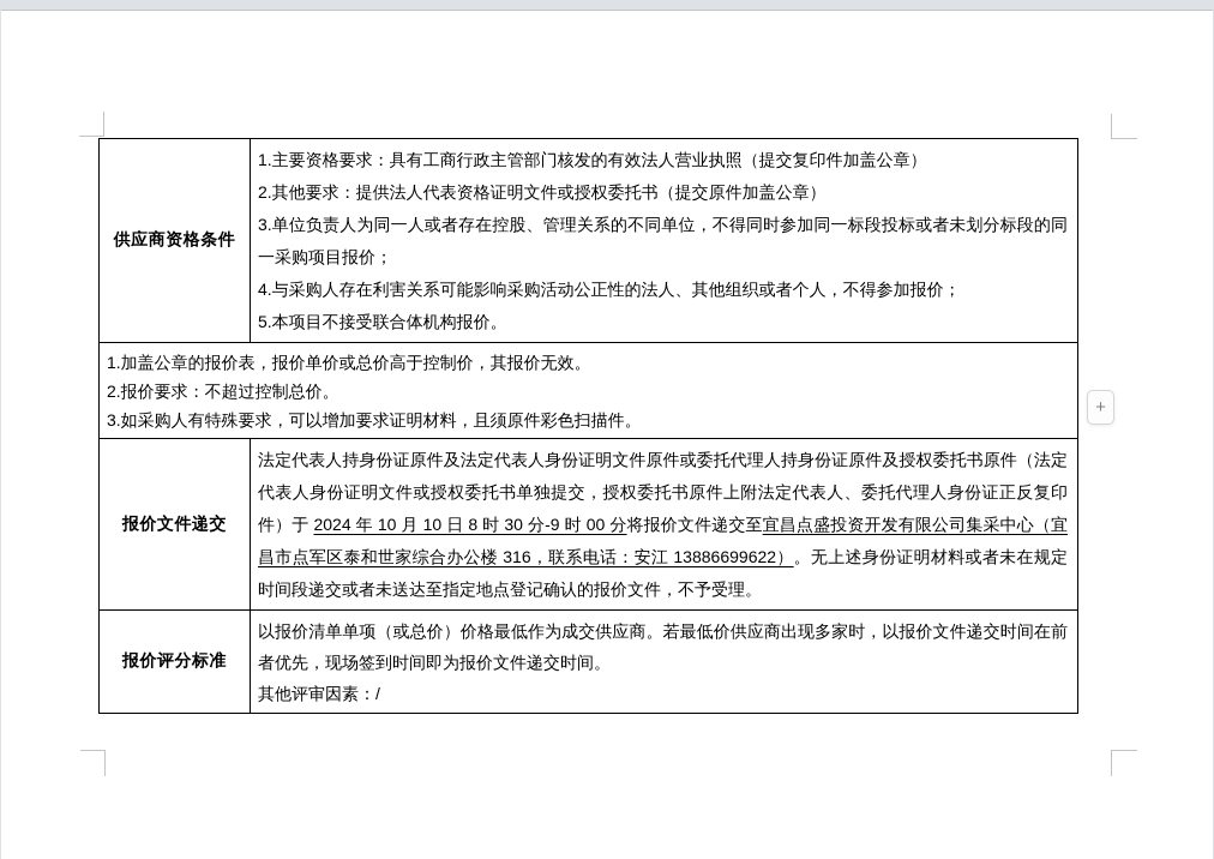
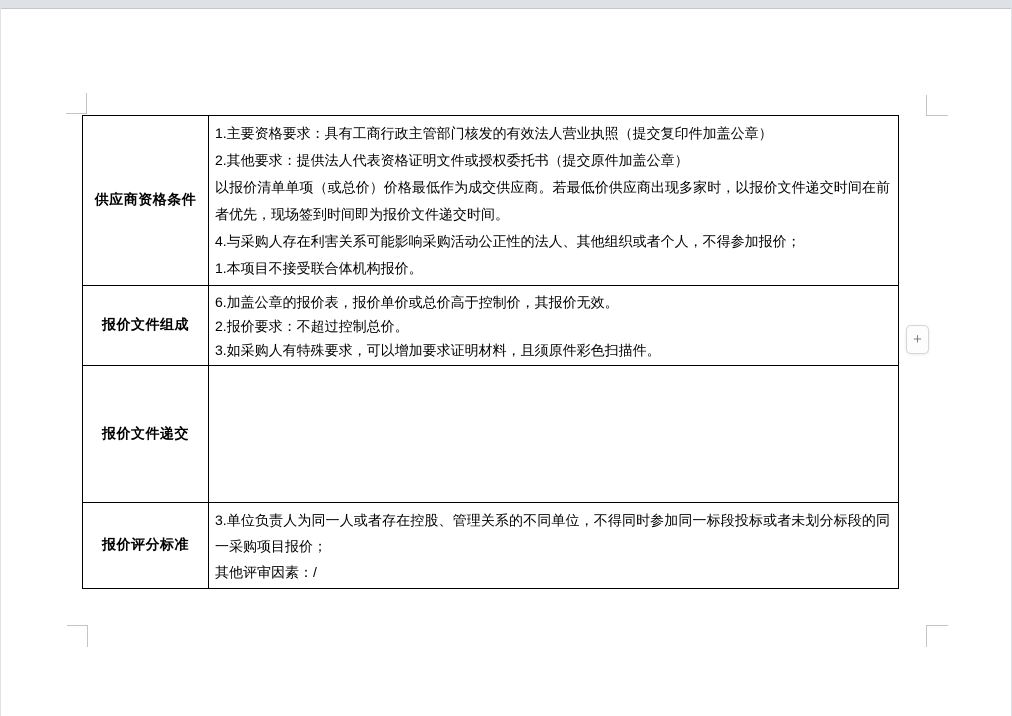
  供应商资格条件
  1.主要资格要求：具有工商行政主管部门核发的有效法人营业执照（提交复印件加盖公章）
  2.其他要求：提供法人代表资格证明文件或授权委托书（提交原件加盖公章）
- 3.单位负责人为同一人或者存在控股、管理关系的不同单位，不得同时参加同一标段投标或者未划分标段的同一采购项目报价；
+ 以报价清单单项（或总价）价格最低作为成交供应商。若最低价供应商出现多家时，以报价文件递交时间在前者优先，现场签到时间即为报价文件递交时间。
  4.与采购人存在利害关系可能影响采购活动公正性的法人、其他组织或者个人，不得参加报价；
- 5.本项目不接受联合体机构报价。
+ 1.本项目不接受联合体机构报价。
+ 报价文件组成
- 1.加盖公章的报价表，报价单价或总价高于控制价，其报价无效。
+ 6.加盖公章的报价表，报价单价或总价高于控制价，其报价无效。
  2.报价要求：不超过控制总价。
  3.如采购人有特殊要求，可以增加要求证明材料，且须原件彩色扫描件。
  报价文件递交
- 法定代表人持身份证原件及法定代表人身份证明文件原件或委托代理人持身份证原件及授权委托书原件（法定代表人身份证明文件或授权委托书单独提交，授权委托书原件上附法定代表人、委托代理人身份证正反复印件）于 2024 年 10 月 10 日 8 时 30 分-9 时 00 分将报价文件递交至宜昌点盛投资开发有限公司集采中心（宜昌市点军区泰和世家综合办公楼 316，联系电话：安江 13886699622）。无上述身份证明材料或者未在规定时间段递交或者未送达至指定地点登记确认的报价文件，不予受理。
  报价评分标准
- 以报价清单单项（或总价）价格最低作为成交供应商。若最低价供应商出现多家时，以报价文件递交时间在前者优先，现场签到时间即为报价文件递交时间。
+ 3.单位负责人为同一人或者存在控股、管理关系的不同单位，不得同时参加同一标段投标或者未划分标段的同一采购项目报价；
  其他评审因素：/
  +
